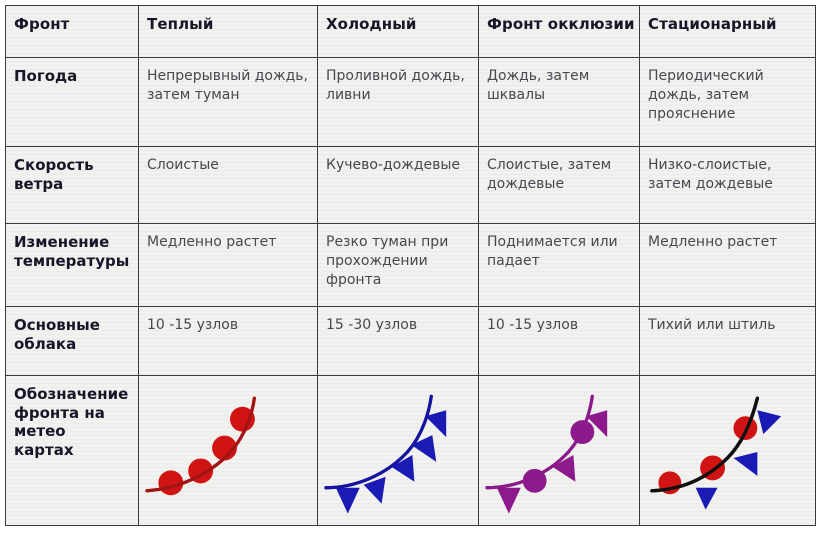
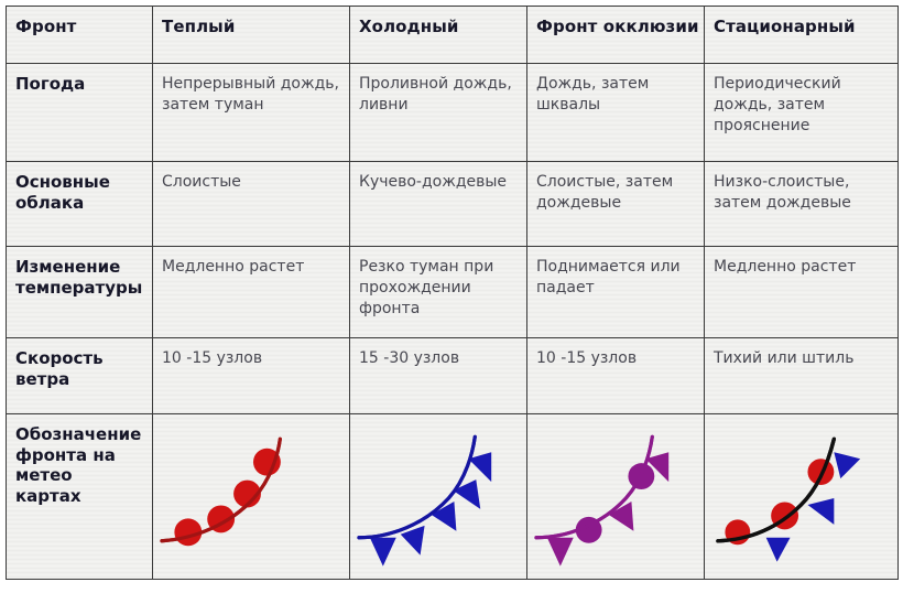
  Фронт	Теплый	Холодный	Фронт окклюзии	Стационарный
  Погода	Непрерывный дождь, затем туман	Проливной дождь, ливни	Дождь, затем шквалы	Периодический дождь, затем прояснение
- Скорость ветра	Слоистые	Кучево-дождевые	Слоистые, затем дождевые	Низко-слоистые, затем дождевые
+ Основные облака	Слоистые	Кучево-дождевые	Слоистые, затем дождевые	Низко-слоистые, затем дождевые
  Изменение температуры	Медленно растет	Резко туман при прохождении фронта	Поднимается или падает	Медленно растет
- Основные облака	10 -15 узлов	15 -30 узлов	10 -15 узлов	Тихий или штиль
+ Скорость ветра	10 -15 узлов	15 -30 узлов	10 -15 узлов	Тихий или штиль
  Обозначение фронта на метео картах
